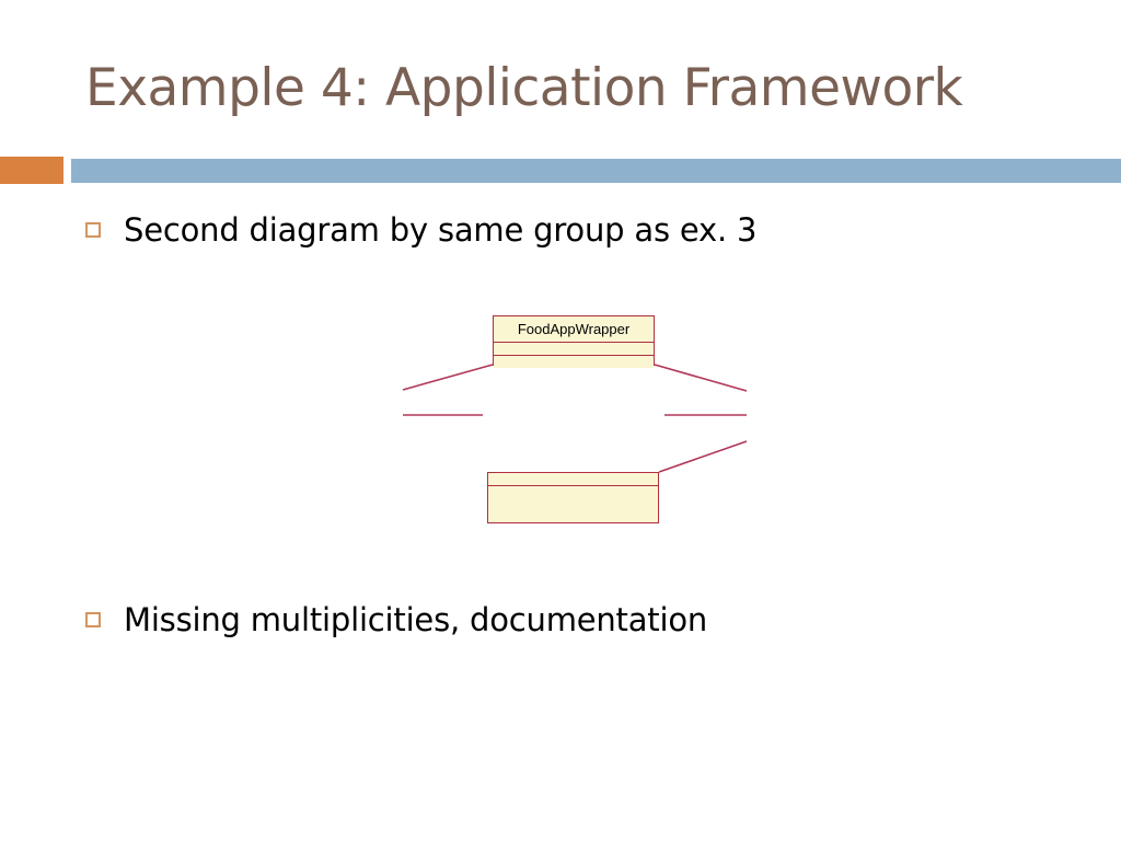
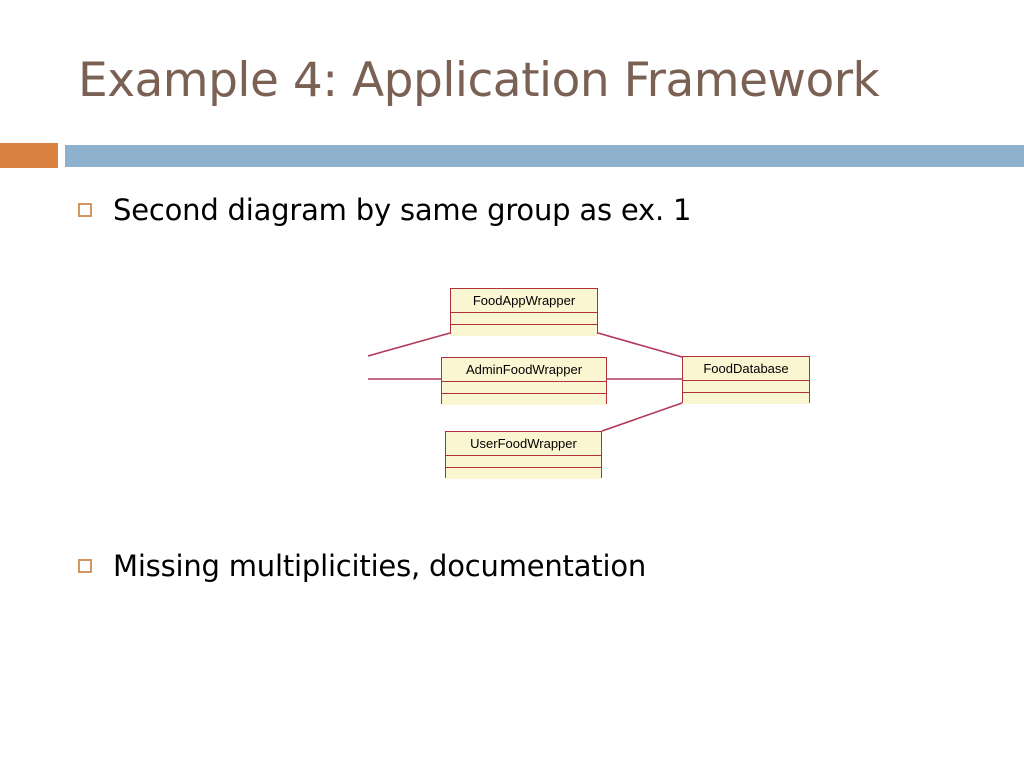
  Example 4: Application Framework
- Second diagram by same group as ex. 3
+ Second diagram by same group as ex. 1
  Missing multiplicities, documentation
  FoodAppWrapper
+ AdminFoodWrapper
+ FoodDatabase
+ UserFoodWrapper
